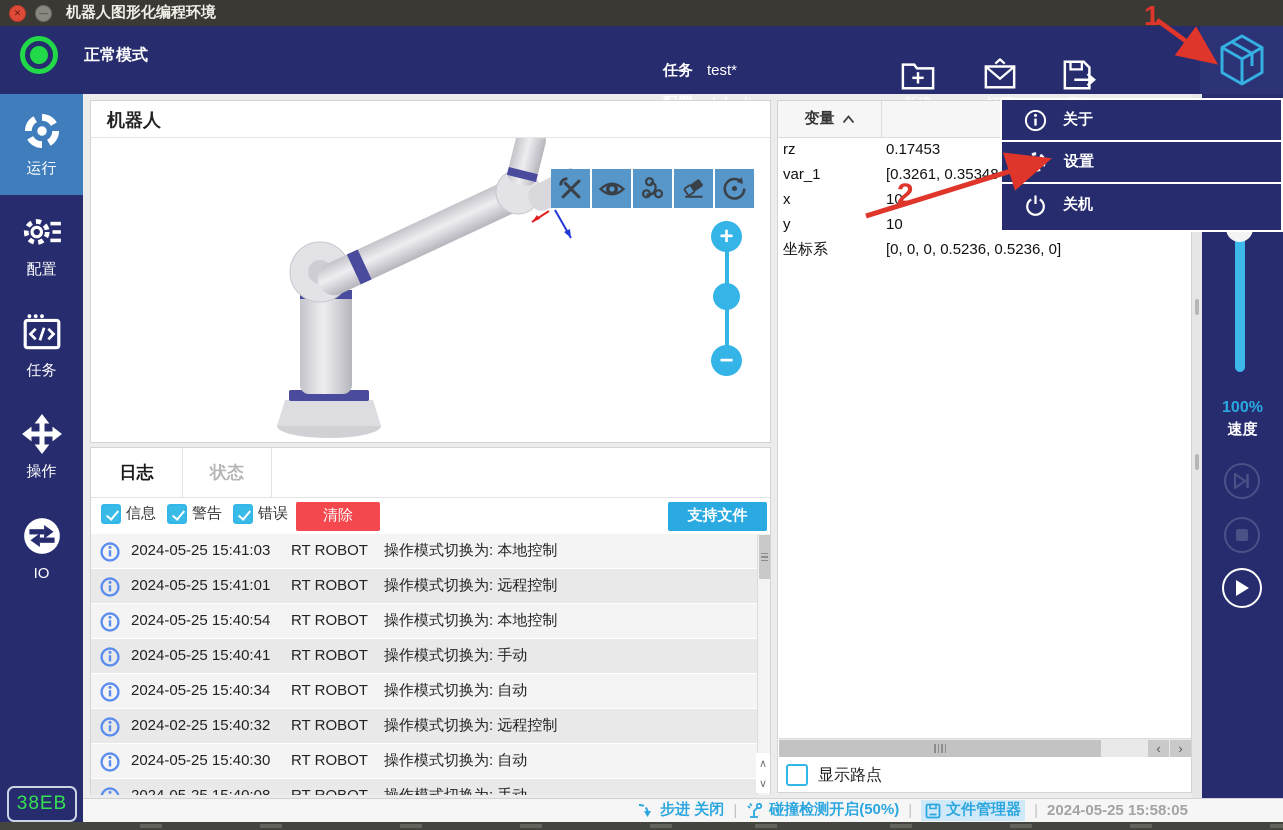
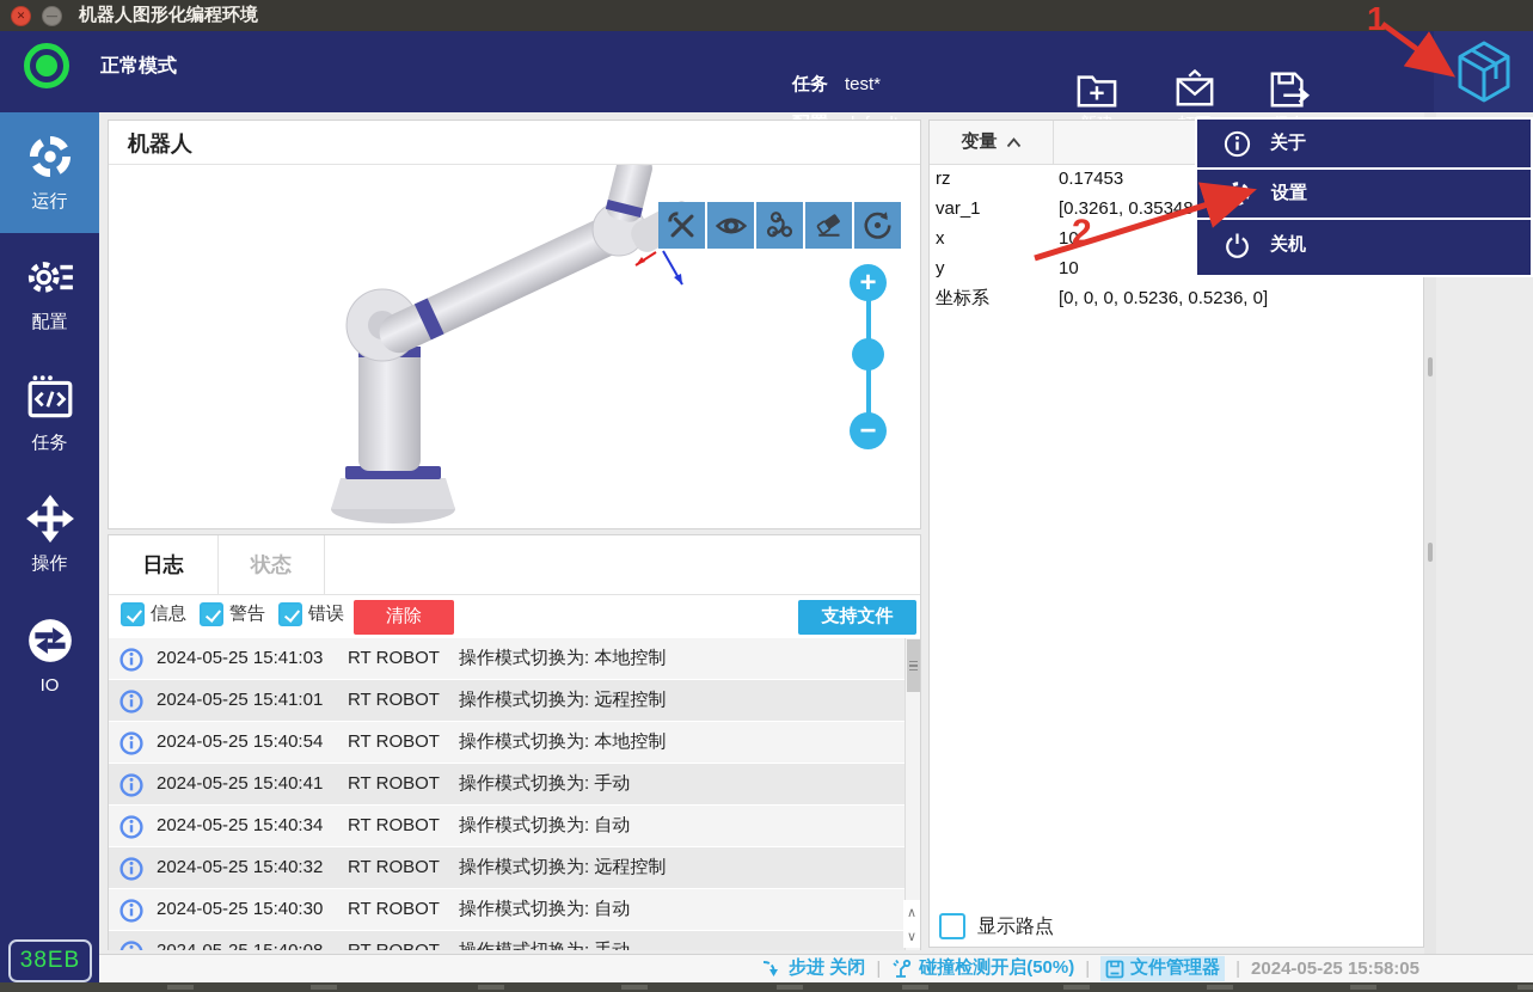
  ✕
  —
  机器人图形化编程环境
  正常模式
  任务
  test*
  运行
  配置
  任务
  操作
  IO
  38EB
  机器人
  +
  −
  日志
  状态
  信息
  警告
  错误
  清除
  支持文件
  2024-05-25 15:41:03
  RT ROBOT
  操作模式切换为: 本地控制
  2024-05-25 15:41:01
  RT ROBOT
  操作模式切换为: 远程控制
  2024-05-25 15:40:54
  RT ROBOT
  操作模式切换为: 本地控制
  2024-05-25 15:40:41
  RT ROBOT
  操作模式切换为: 手动
  2024-05-25 15:40:34
  RT ROBOT
  操作模式切换为: 自动
- 2024-02-25 15:40:32
+ 2024-05-25 15:40:32
  RT ROBOT
  操作模式切换为: 远程控制
  2024-05-25 15:40:30
  RT ROBOT
  操作模式切换为: 自动
  ∧
  ∨
  变量
  rz
  0.17453
  var_1
  [0.3261, 0.3534
  x
  10
  y
  10
  坐标系
  [0, 0, 0, 0.5236, 0.5236, 0]
- ‹
- ›
  显示路点
- 100%
- 速度
  步进 关闭
  |
  碰撞检测开启(50%)
  |
  文件管理器
  |
  2024-05-25 15:58:05
  关于
  设置
  关机
  1
  2
